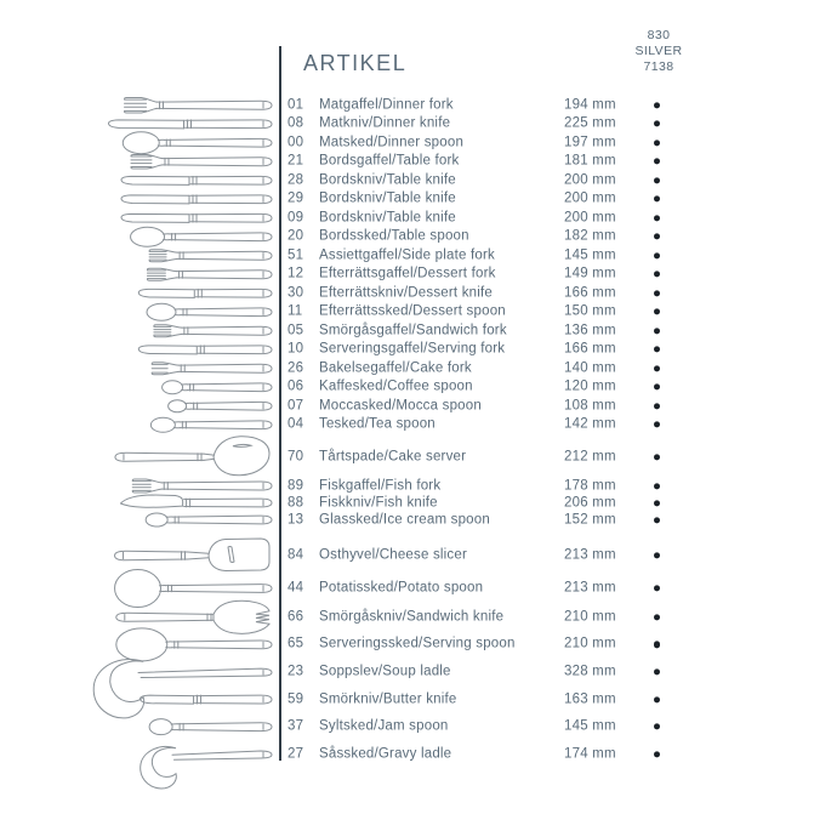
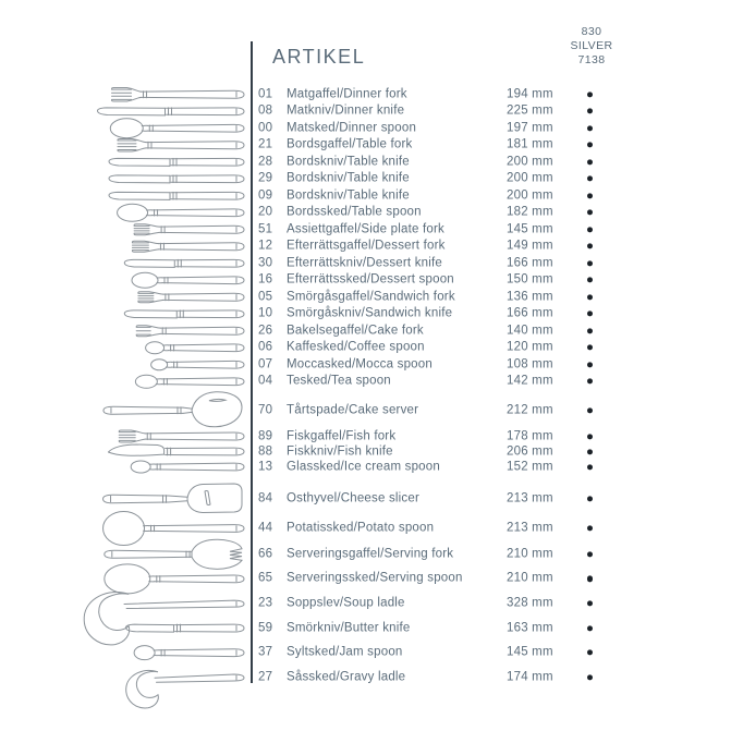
  ARTIKEL
  830
  SILVER
  7138
  01
  Matgaffel/Dinner fork
  194 mm
  08
  Matkniv/Dinner knife
  225 mm
  00
  Matsked/Dinner spoon
  197 mm
  21
  Bordsgaffel/Table fork
  181 mm
  28
  Bordskniv/Table knife
  200 mm
  29
  Bordskniv/Table knife
  200 mm
  09
  Bordskniv/Table knife
  200 mm
  20
  Bordssked/Table spoon
  182 mm
  51
  Assiettgaffel/Side plate fork
  145 mm
  12
  Efterrättsgaffel/Dessert fork
  149 mm
  30
  Efterrättskniv/Dessert knife
  166 mm
- 11
+ 16
  Efterrättssked/Dessert spoon
  150 mm
  05
  Smörgåsgaffel/Sandwich fork
  136 mm
  10
- Serveringsgaffel/Serving fork
+ Smörgåskniv/Sandwich knife
  166 mm
  26
  Bakelsegaffel/Cake fork
  140 mm
  06
  Kaffesked/Coffee spoon
  120 mm
  07
  Moccasked/Mocca spoon
  108 mm
  04
  Tesked/Tea spoon
  142 mm
  70
  Tårtspade/Cake server
  212 mm
  89
  Fiskgaffel/Fish fork
  178 mm
  88
  Fiskkniv/Fish knife
  206 mm
  13
  Glassked/Ice cream spoon
  152 mm
  84
  Osthyvel/Cheese slicer
  213 mm
  44
  Potatissked/Potato spoon
  213 mm
  66
- Smörgåskniv/Sandwich knife
+ Serveringsgaffel/Serving fork
  210 mm
  65
  Serveringssked/Serving spoon
  210 mm
  23
  Soppslev/Soup ladle
  328 mm
  59
  Smörkniv/Butter knife
  163 mm
  37
  Syltsked/Jam spoon
  145 mm
  27
  Såssked/Gravy ladle
  174 mm
